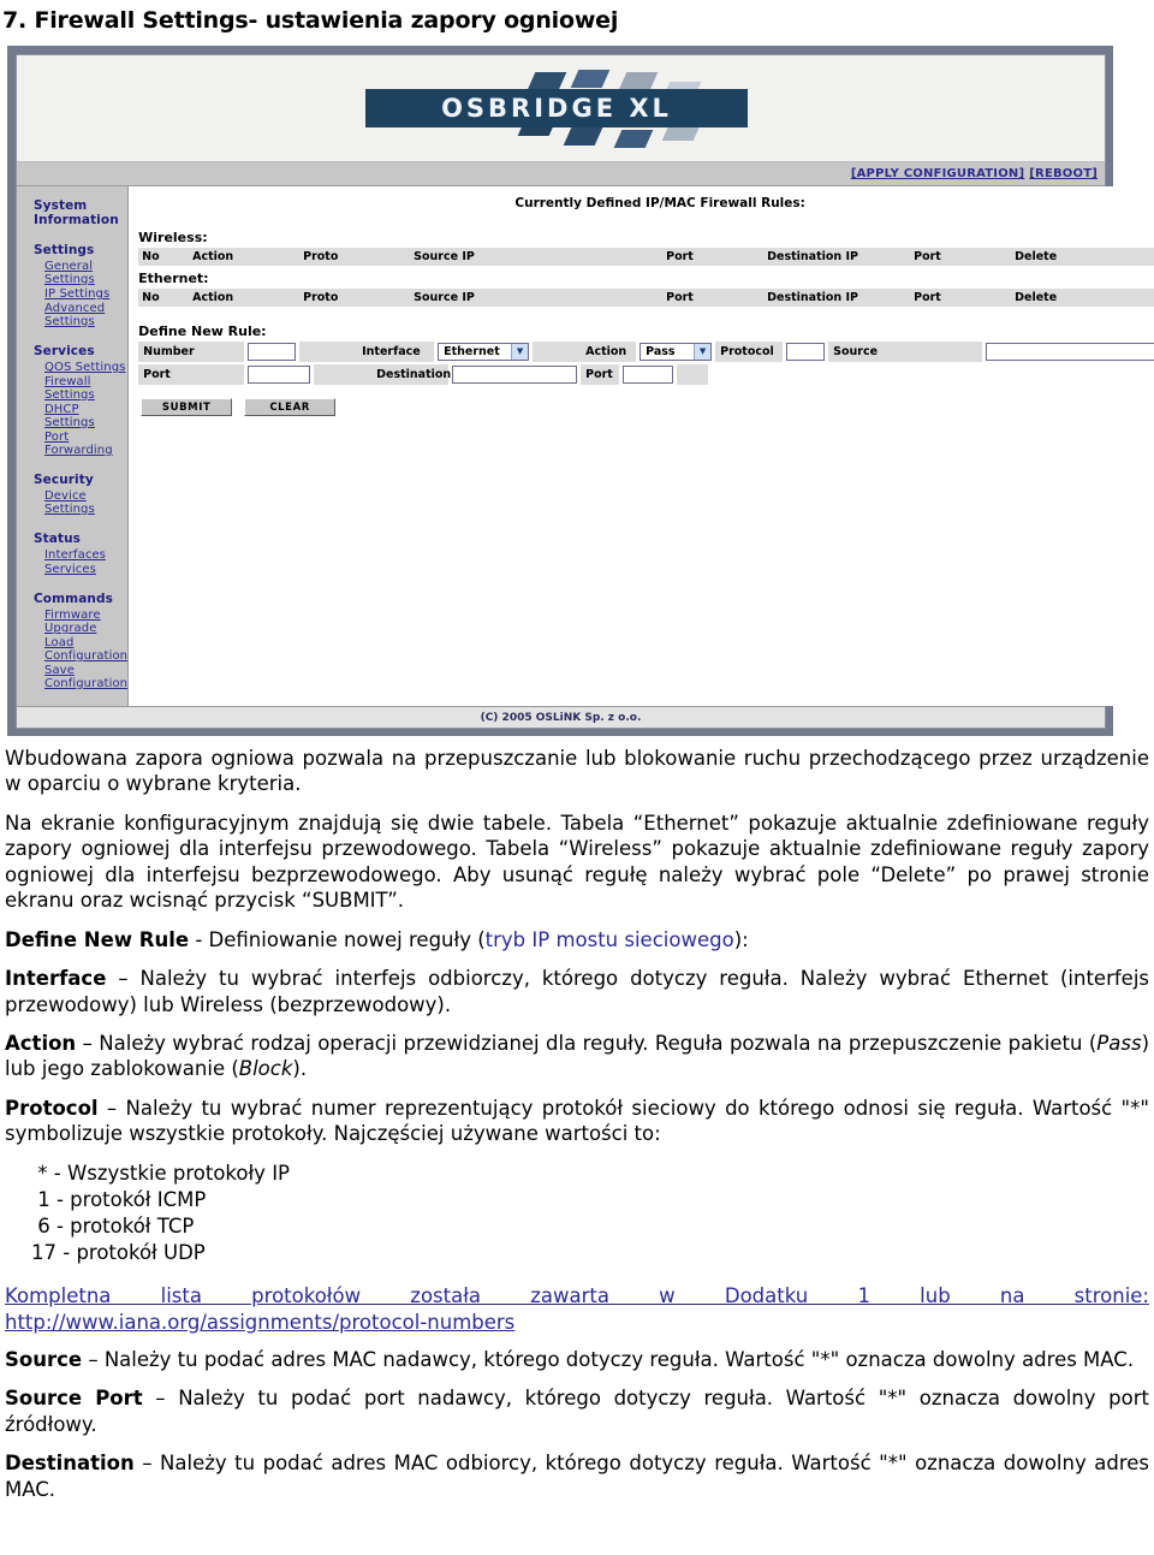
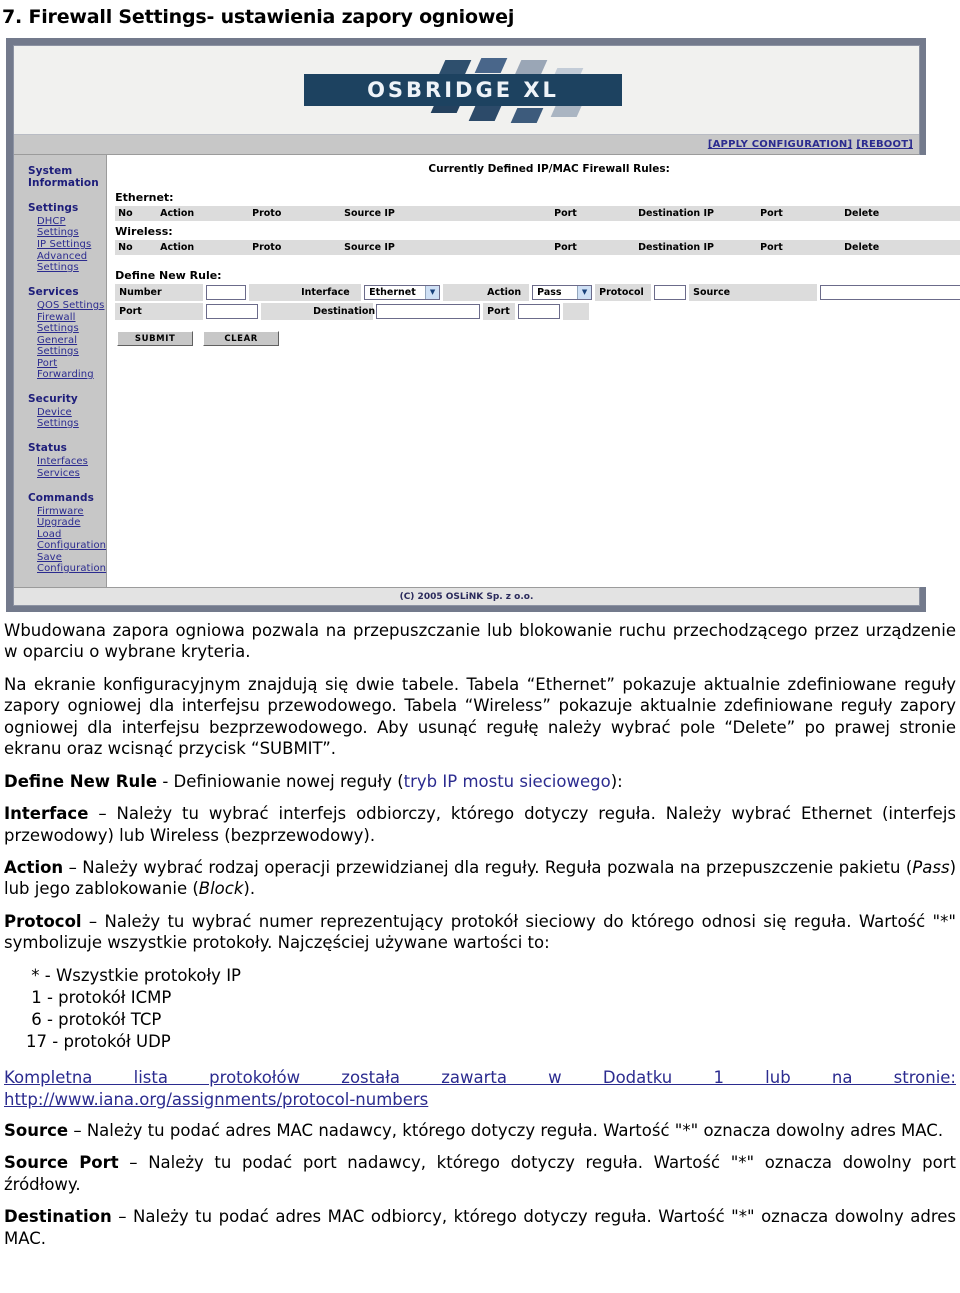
  7. Firewall Settings- ustawienia zapory ogniowej
  OSBRIDGE XL
  [APPLY CONFIGURATION]
  [REBOOT]
  System Information
  Settings
- General Settings
+ DHCP Settings
  IP Settings
  Advanced Settings
  Services
  QOS Settings
  Firewall Settings
- DHCP Settings
+ General Settings
  Port Forwarding
  Security
  Device Settings
  Status
  Interfaces
  Services
  Commands
  Firmware Upgrade
  Load Configuration
  Save Configuration
  Currently Defined IP/MAC Firewall Rules:
- Wireless:
+ Ethernet:
  No
  Action
  Proto
  Source IP
  Port
  Destination IP
  Port
  Delete
- Ethernet:
+ Wireless:
  No
  Action
  Proto
  Source IP
  Port
  Destination IP
  Port
  Delete
  Define New Rule:
  Number
  Interface
  Ethernet
  ▼
  Action
  Pass
  ▼
  Protocol
  Source
  Port
  Destination
  Port
  SUBMIT
  CLEAR
  (C) 2005 OSLiNK Sp. z o.o.
  Wbudowana zapora ogniowa pozwala na przepuszczanie lub blokowanie ruchu przechodzącego przez urządzenie w oparciu o wybrane kryteria.
  Na ekranie konfiguracyjnym znajdują się dwie tabele. Tabela “Ethernet” pokazuje aktualnie zdefiniowane reguły zapory ogniowej dla interfejsu przewodowego. Tabela “Wireless” pokazuje aktualnie zdefiniowane reguły zapory ogniowej dla interfejsu bezprzewodowego. Aby usunąć regułę należy wybrać pole “Delete” po prawej stronie ekranu oraz wcisnąć przycisk “SUBMIT”.
  Define New Rule - Definiowanie nowej reguły (tryb IP mostu sieciowego):
  Interface – Należy tu wybrać interfejs odbiorczy, którego dotyczy reguła. Należy wybrać Ethernet (interfejs przewodowy) lub Wireless (bezprzewodowy).
  Action – Należy wybrać rodzaj operacji przewidzianej dla reguły. Reguła pozwala na przepuszczenie pakietu (Pass) lub jego zablokowanie (Block).
  Protocol – Należy tu wybrać numer reprezentujący protokół sieciowy do którego odnosi się reguła. Wartość "*" symbolizuje wszystkie protokoły. Najczęściej używane wartości to:
  * - Wszystkie protokoły IP
  1 - protokół ICMP
  6 - protokół TCP
  17 - protokół UDP
  Kompletna lista protokołów została zawarta w Dodatku 1 lub na stronie:
  http://www.iana.org/assignments/protocol-numbers
  Source – Należy tu podać adres MAC nadawcy, którego dotyczy reguła. Wartość "*" oznacza dowolny adres MAC.
  Source Port – Należy tu podać port nadawcy, którego dotyczy reguła. Wartość "*" oznacza dowolny port źródłowy.
  Destination – Należy tu podać adres MAC odbiorcy, którego dotyczy reguła. Wartość "*" oznacza dowolny adres MAC.
